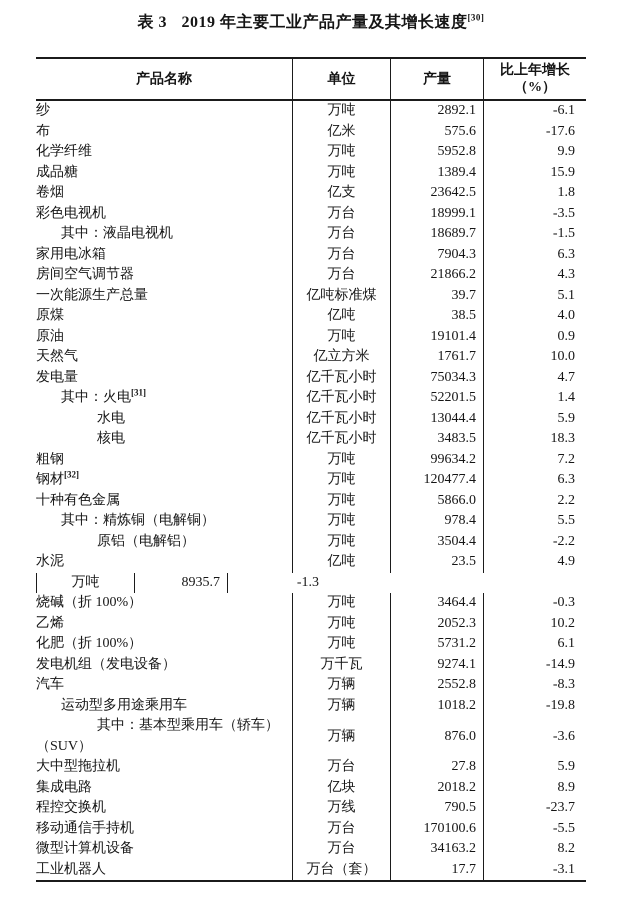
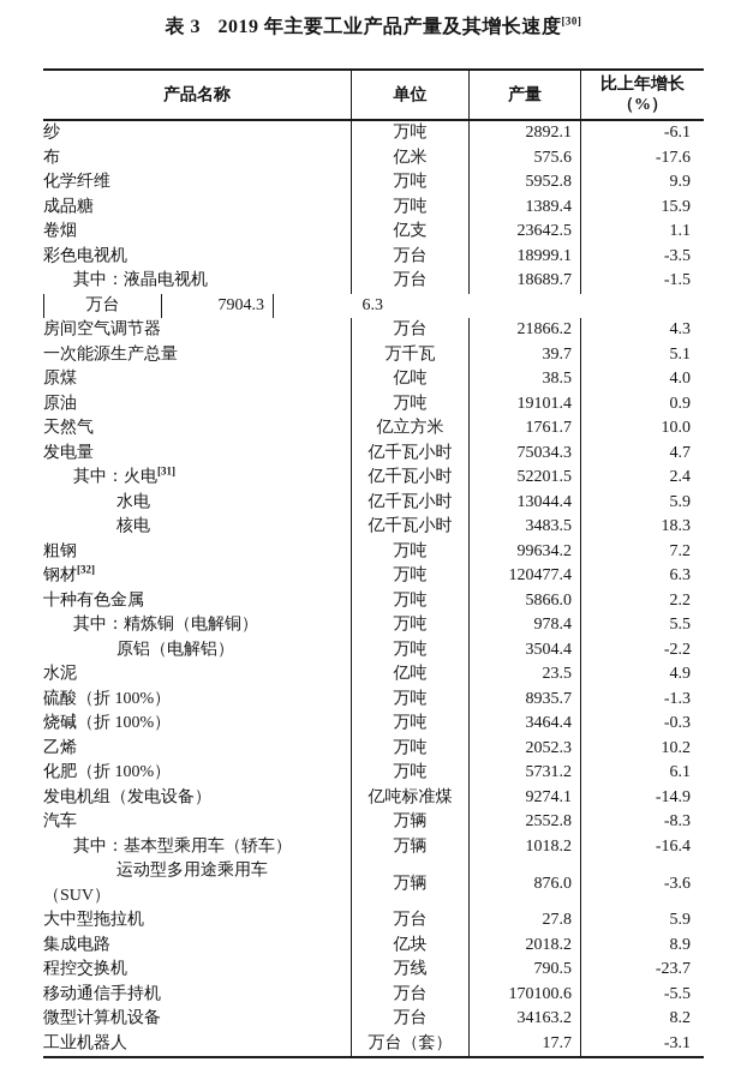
  表 3 2019 年主要工业产品产量及其增长速度[30]
  产品名称
  单位
  产量
  比上年增长
  （%）
  纱
  万吨
  2892.1
  -6.1
  布
  亿米
  575.6
  -17.6
  化学纤维
  万吨
  5952.8
  9.9
  成品糖
  万吨
  1389.4
  15.9
  卷烟
  亿支
  23642.5
- 1.8
+ 1.1
  彩色电视机
  万台
  18999.1
  -3.5
  其中：液晶电视机
  万台
  18689.7
  -1.5
- 家用电冰箱
  万台
  7904.3
  6.3
  房间空气调节器
  万台
  21866.2
  4.3
  一次能源生产总量
- 亿吨标准煤
+ 万千瓦
  39.7
  5.1
  原煤
  亿吨
  38.5
  4.0
  原油
  万吨
  19101.4
  0.9
  天然气
  亿立方米
  1761.7
  10.0
  发电量
  亿千瓦小时
  75034.3
  4.7
  其中：火电[31]
  亿千瓦小时
  52201.5
- 1.4
+ 2.4
  水电
  亿千瓦小时
  13044.4
  5.9
  核电
  亿千瓦小时
  3483.5
  18.3
  粗钢
  万吨
  99634.2
  7.2
  钢材[32]
  万吨
  120477.4
  6.3
  十种有色金属
  万吨
  5866.0
  2.2
  其中：精炼铜（电解铜）
  万吨
  978.4
  5.5
  原铝（电解铝）
  万吨
  3504.4
  -2.2
  水泥
  亿吨
  23.5
  4.9
+ 硫酸（折 100%）
  万吨
  8935.7
  -1.3
  烧碱（折 100%）
  万吨
  3464.4
  -0.3
  乙烯
  万吨
  2052.3
  10.2
  化肥（折 100%）
  万吨
  5731.2
  6.1
  发电机组（发电设备）
- 万千瓦
+ 亿吨标准煤
  9274.1
  -14.9
  汽车
  万辆
  2552.8
  -8.3
- 运动型多用途乘用车
+ 其中：基本型乘用车（轿车）
  万辆
  1018.2
- -19.8
+ -16.4
- 其中：基本型乘用车（轿车）
+ 运动型多用途乘用车
  （SUV）
  万辆
  876.0
  -3.6
  大中型拖拉机
  万台
  27.8
  5.9
  集成电路
  亿块
  2018.2
  8.9
  程控交换机
  万线
  790.5
  -23.7
  移动通信手持机
  万台
  170100.6
  -5.5
  微型计算机设备
  万台
  34163.2
  8.2
  工业机器人
  万台（套）
  17.7
  -3.1
